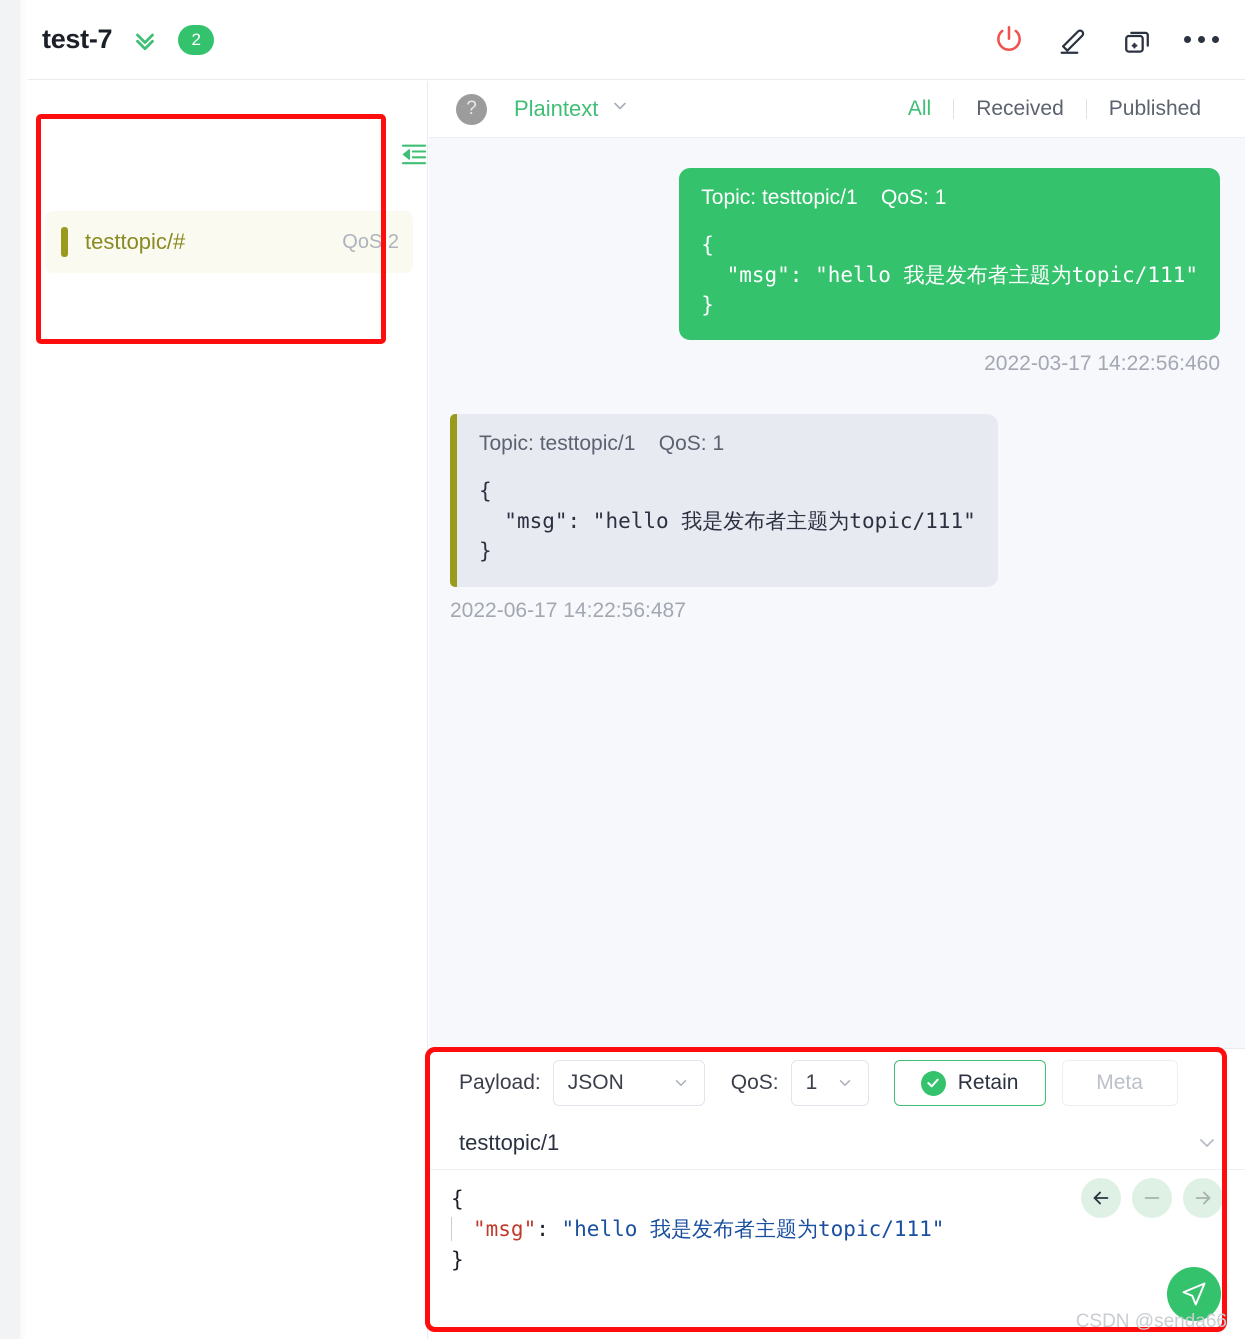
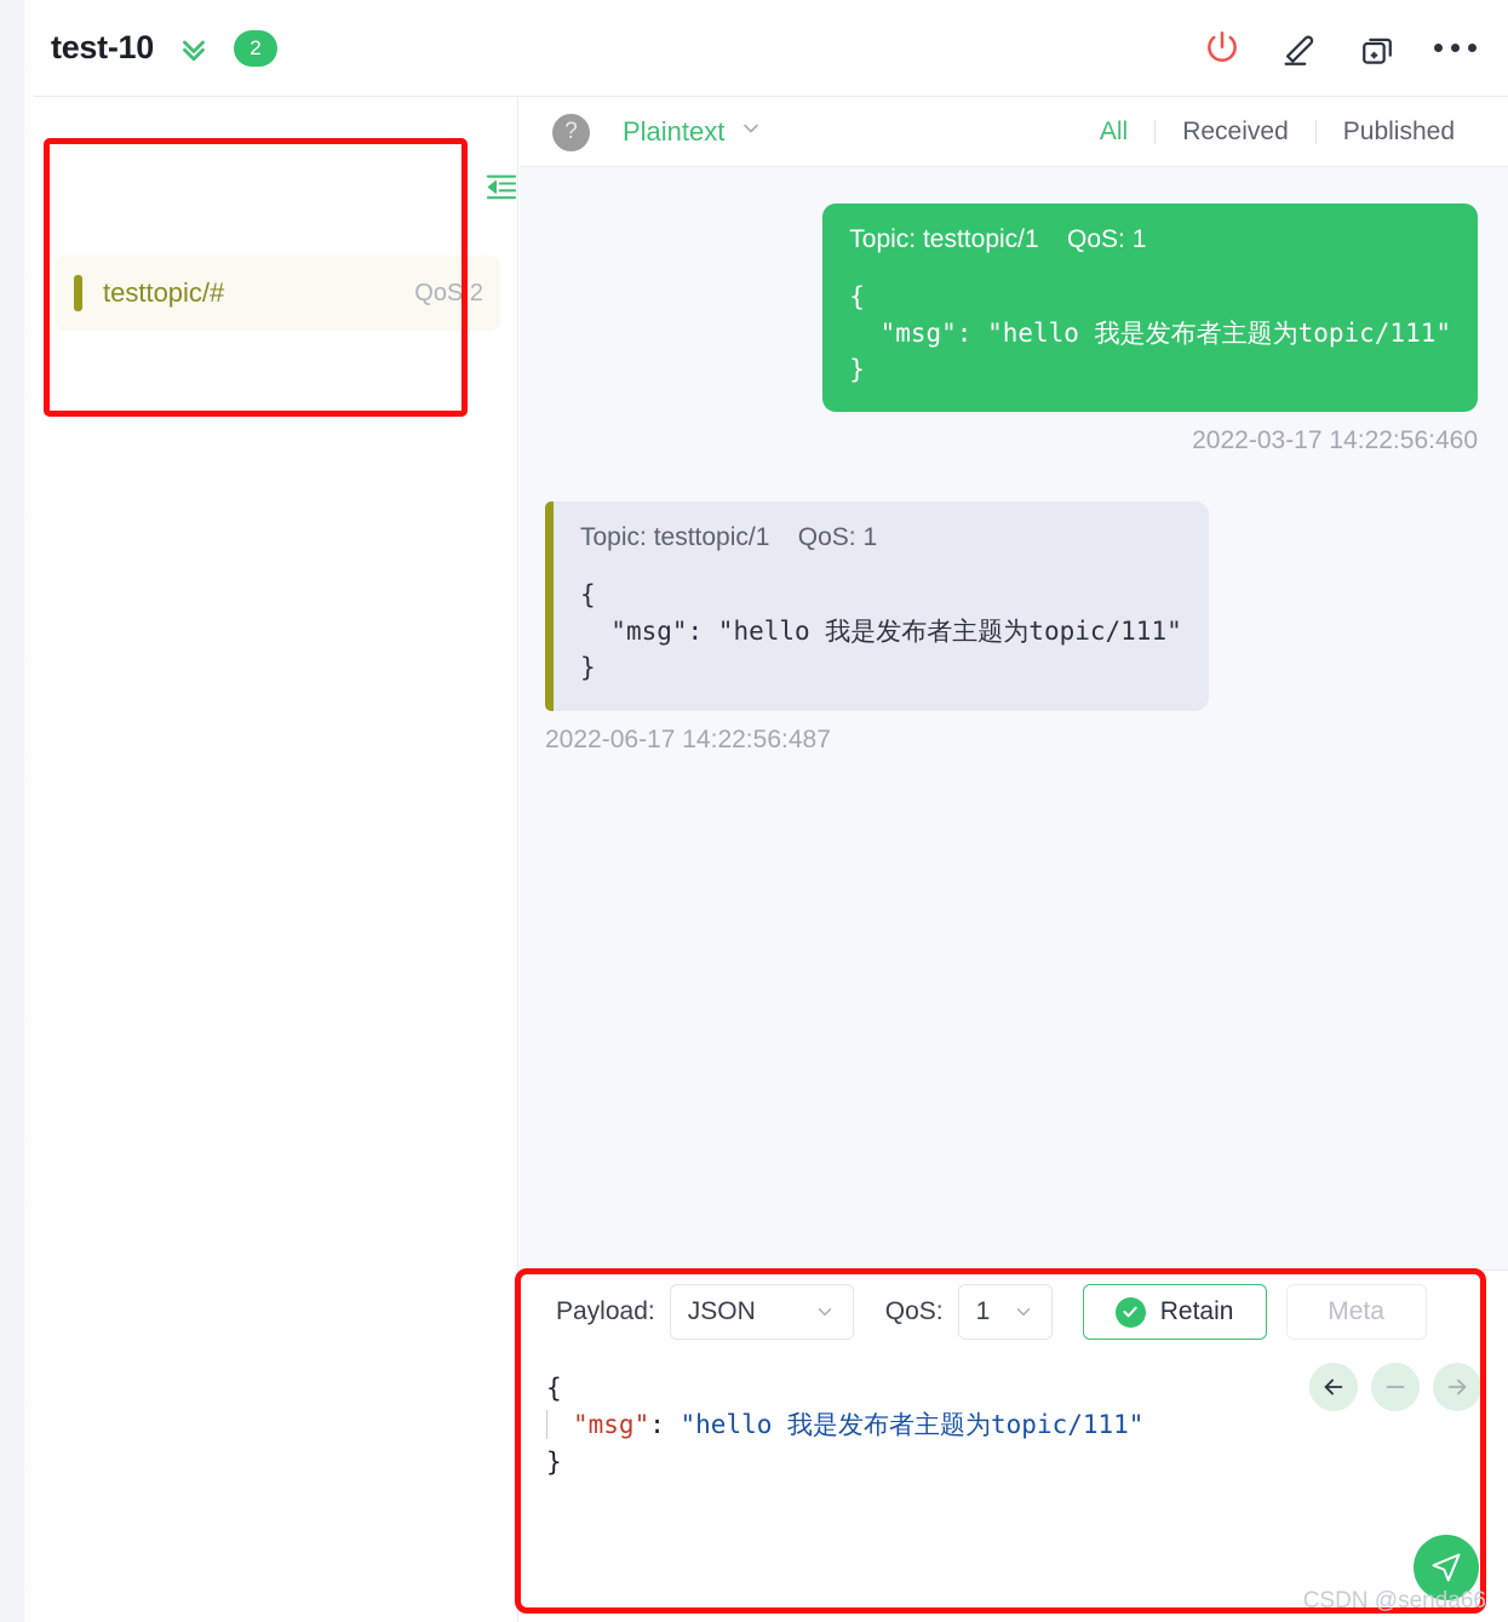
- test-7
+ test-10
  2
  testtopic/#
  QoS 2
  ?
  Plaintext
  All
  Received
  Published
  Topic: testtopic/1 QoS: 1
  {
  "msg": "hello 我是发布者主题为topic/111"
  }
  2022-03-17 14:22:56:460
  Topic: testtopic/1 QoS: 1
  {
  "msg": "hello 我是发布者主题为topic/111"
  }
  2022-06-17 14:22:56:487
  Payload:
  JSON
  QoS:
  1
  Retain
  Meta
- testtopic/1
  {
  "msg": "hello 我是发布者主题为topic/111"
  }
  CSDN @senda66
